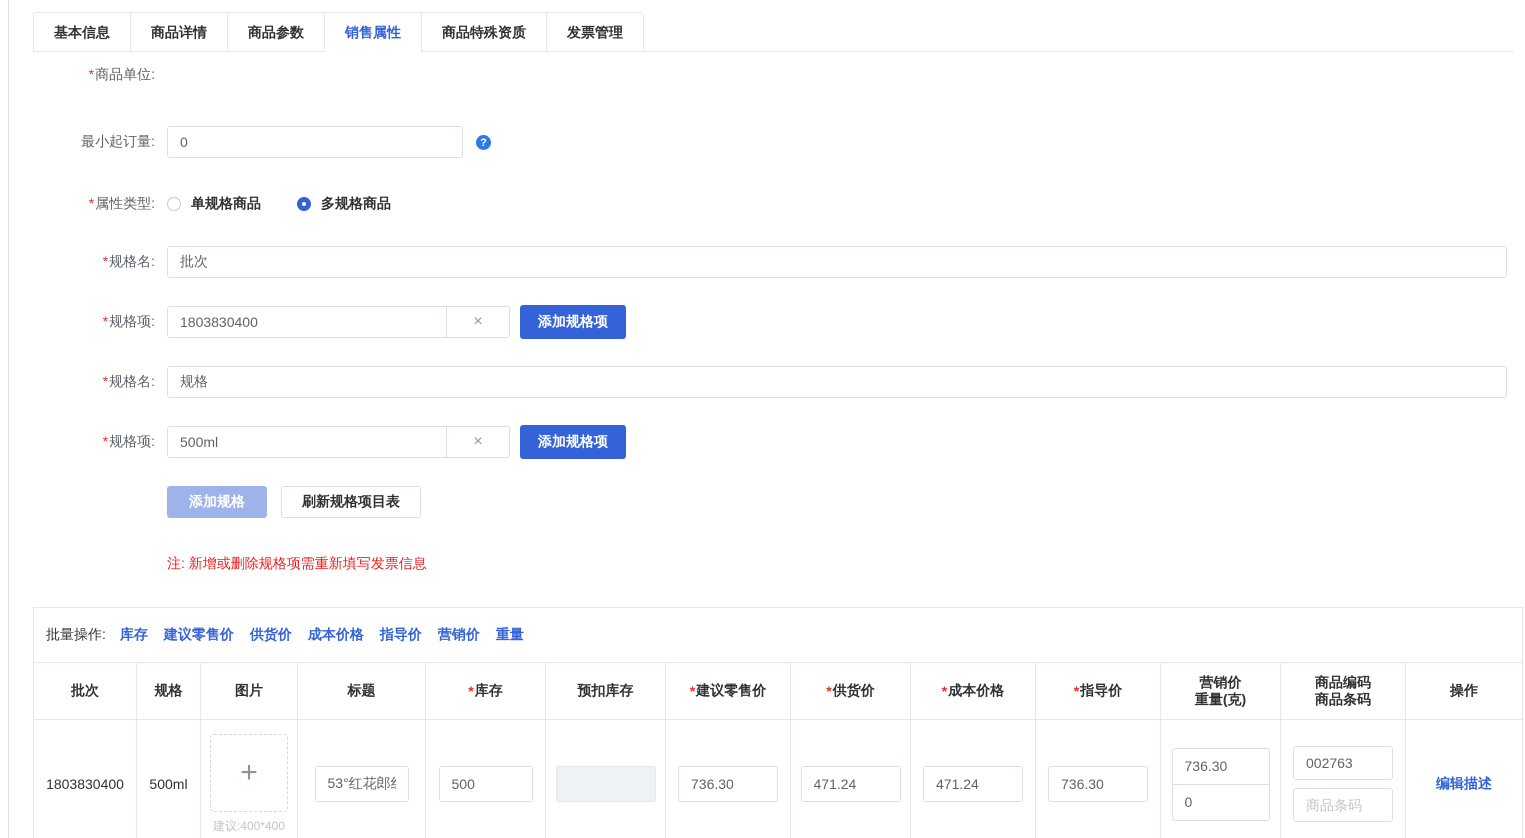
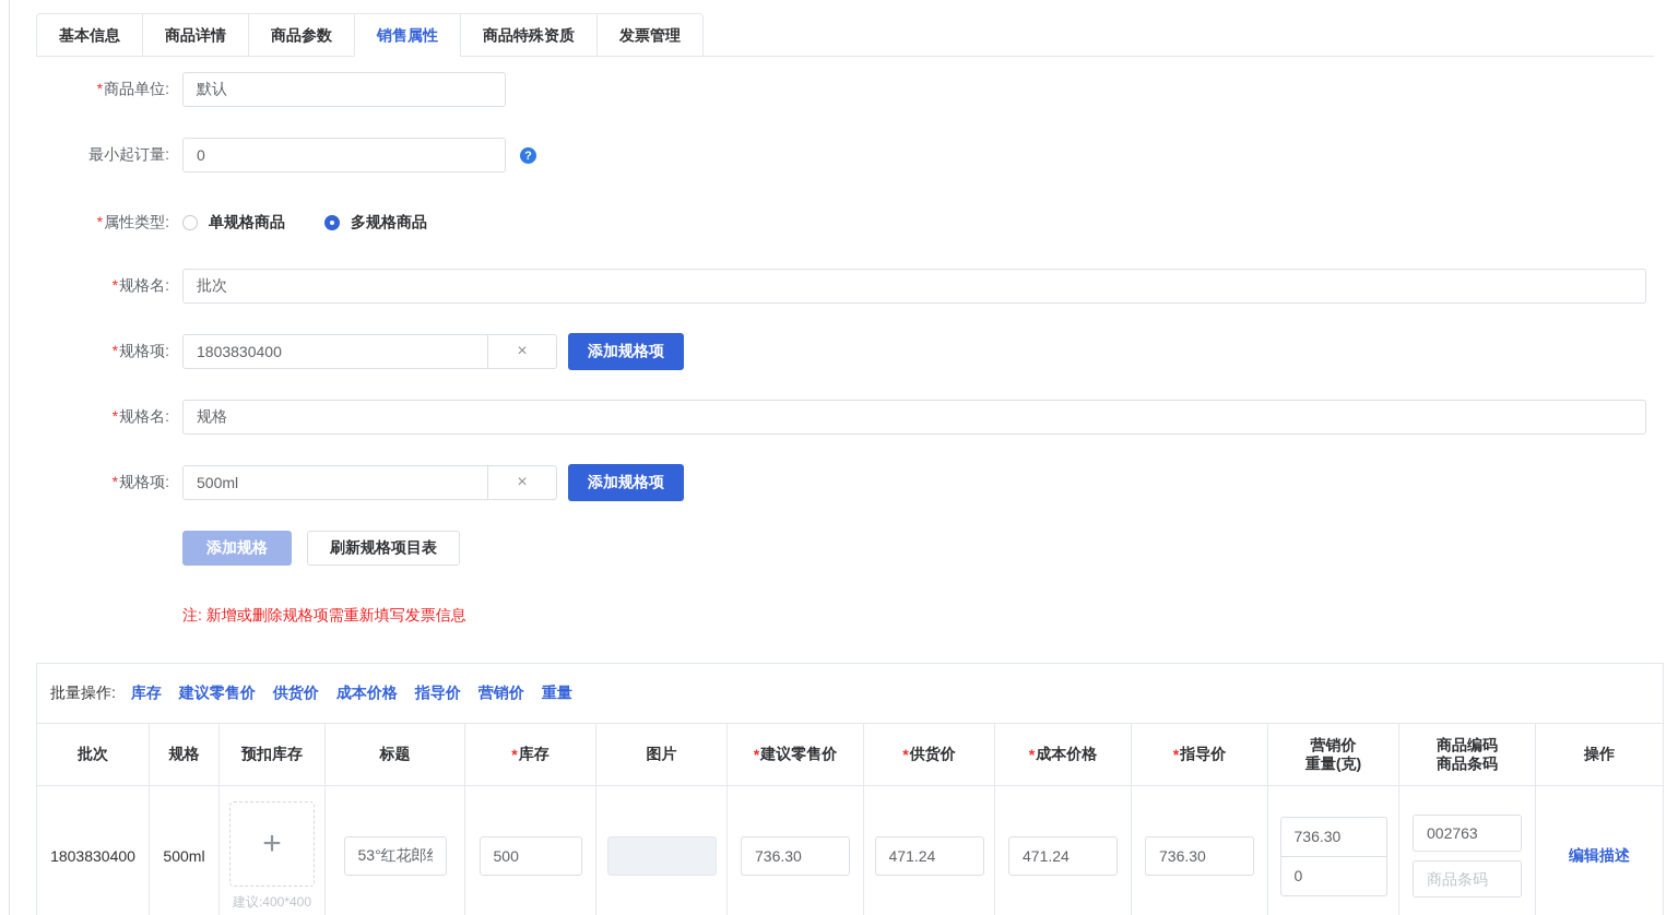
  基本信息
  商品详情
  商品参数
  销售属性
  商品特殊资质
  发票管理
  *商品单位:
+ 默认
  最小起订量:
  0
  ?
  *属性类型:
  单规格商品
  多规格商品
  *规格名:
  批次
  *规格项:
  1803830400
  ×
  添加规格项
  *规格名:
  规格
  *规格项:
  500ml
  ×
  添加规格项
  添加规格
  刷新规格项目表
  注: 新增或删除规格项需重新填写发票信息
  批量操作:
  库存
  建议零售价
  供货价
  成本价格
  指导价
  营销价
  重量
  批次
  规格
- 图片
+ 预扣库存
  标题
  *
  库存
- 预扣库存
+ 图片
  *
  建议零售价
  *
  供货价
  *
  成本价格
  *
  指导价
  营销价
  重量(克)
  商品编码
  商品条码
  操作
  1803830400
  500ml
  +
  建议:400*400
  53°红花郎
  500
  736.30
  471.24
  471.24
  736.30
  736.30
  0
  002763
  商品条码
  编辑描述
